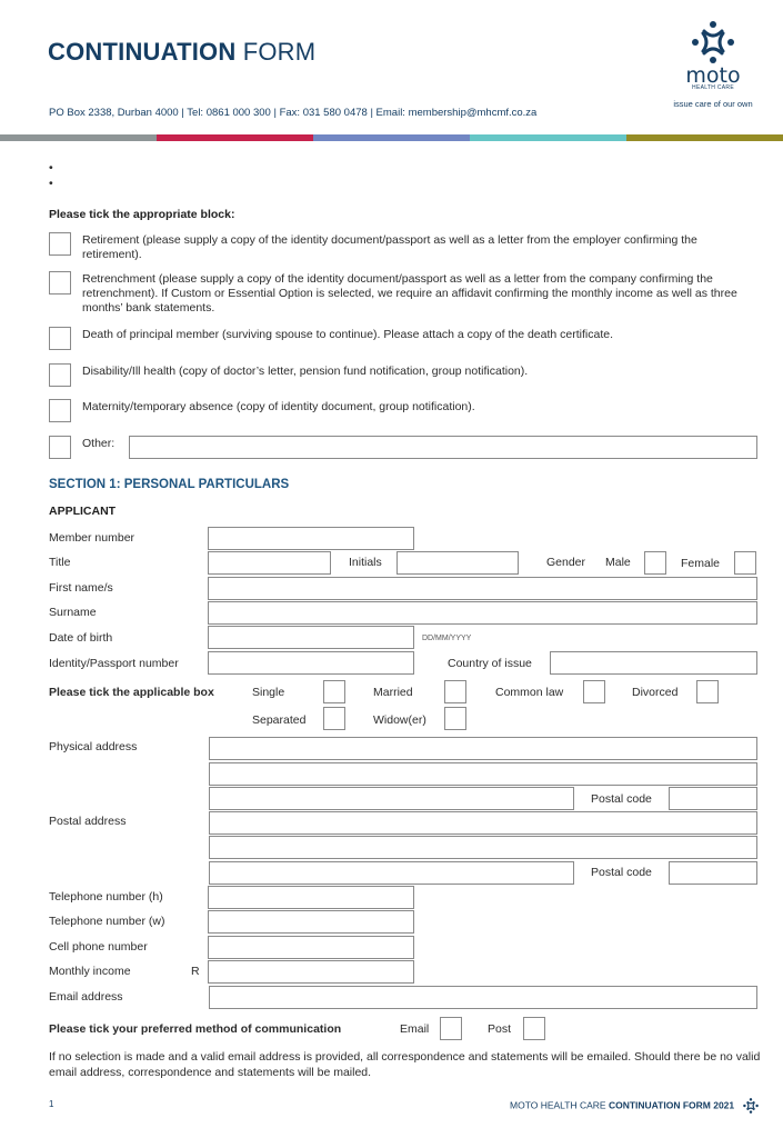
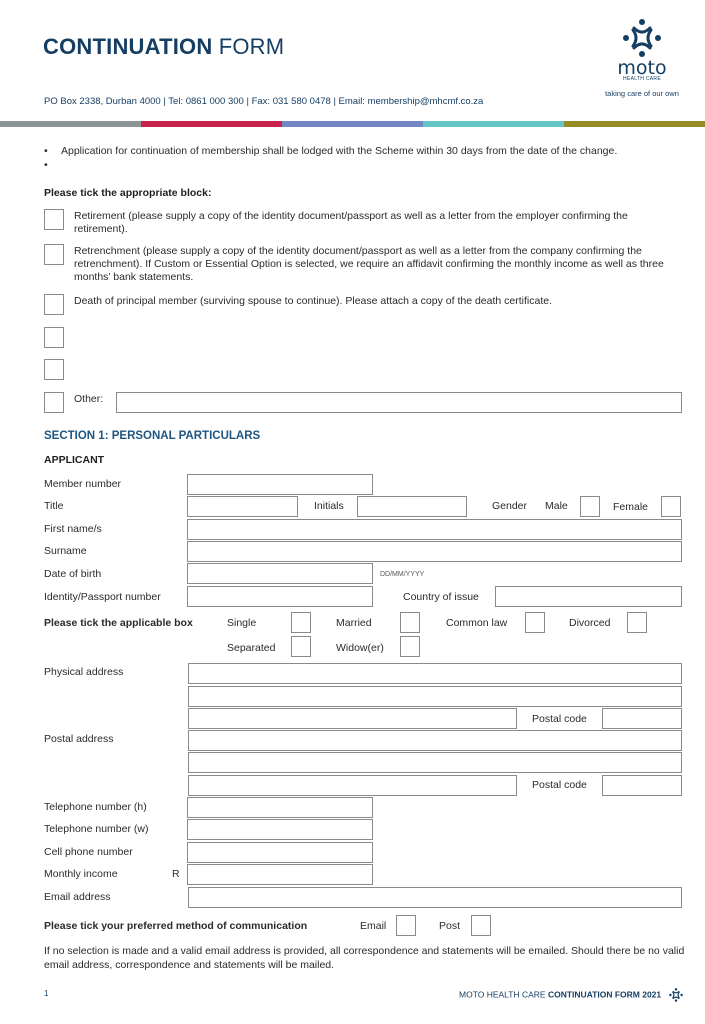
  CONTINUATION FORM
  PO Box 2338, Durban 4000 | Tel: 0861 000 300 | Fax: 031 580 0478 | Email: membership@mhcmf.co.za
  moto
- issue care of our own
+ taking care of our own
  •
+ Application for continuation of membership shall be lodged with the Scheme within 30 days from the date of the change.
  •
  Please tick the appropriate block:
  Retirement (please supply a copy of the identity document/passport as well as a letter from the employer confirming the retirement).
  Retrenchment (please supply a copy of the identity document/passport as well as a letter from the company confirming the retrenchment). If Custom or Essential Option is selected, we require an affidavit confirming the monthly income as well as three months’ bank statements.
  Death of principal member (surviving spouse to continue). Please attach a copy of the death certificate.
- Disability/Ill health (copy of doctor’s letter, pension fund notification, group notification).
- Maternity/temporary absence (copy of identity document, group notification).
  Other:
  SECTION 1: PERSONAL PARTICULARS
  APPLICANT
  Member number
  Title
  Initials
  Gender
  Male
  Female
  First name/s
  Surname
  Date of birth
  Identity/Passport number
  Country of issue
  Please tick the applicable box
  Single
  Married
  Common law
  Divorced
  Separated
  Widow(er)
  Physical address
  Postal code
  Postal address
  Postal code
  Telephone number (h)
  Telephone number (w)
  Cell phone number
  Monthly income
  R
  Email address
  Please tick your preferred method of communication
  Email
  Post
  If no selection is made and a valid email address is provided, all correspondence and statements will be emailed. Should there be no valid email address, correspondence and statements will be mailed.
  1
  MOTO HEALTH CARE CONTINUATION FORM 2021
